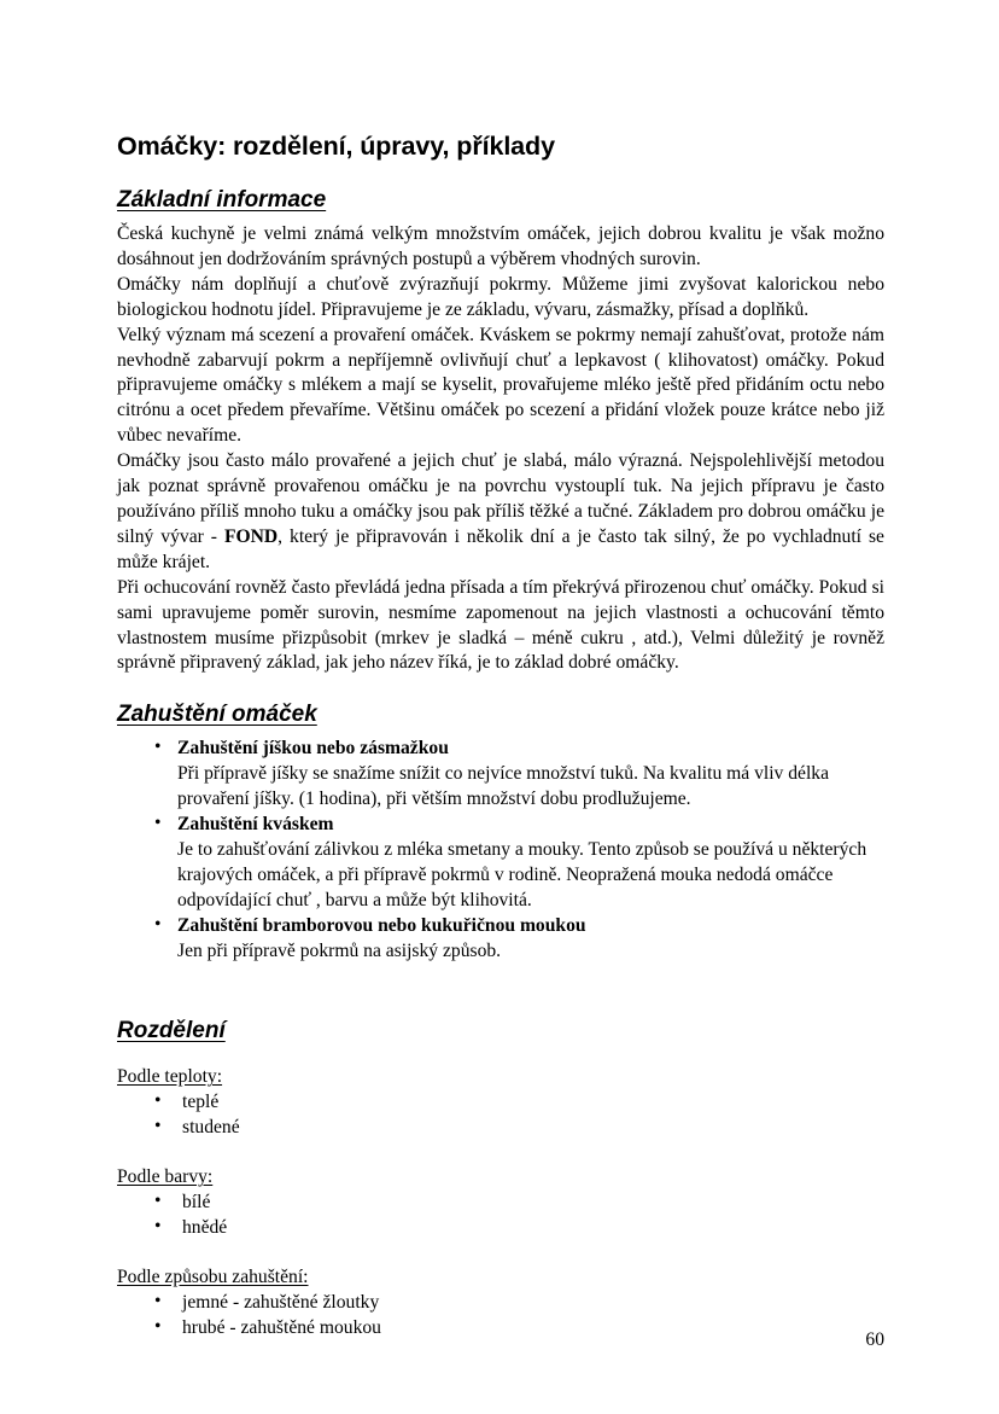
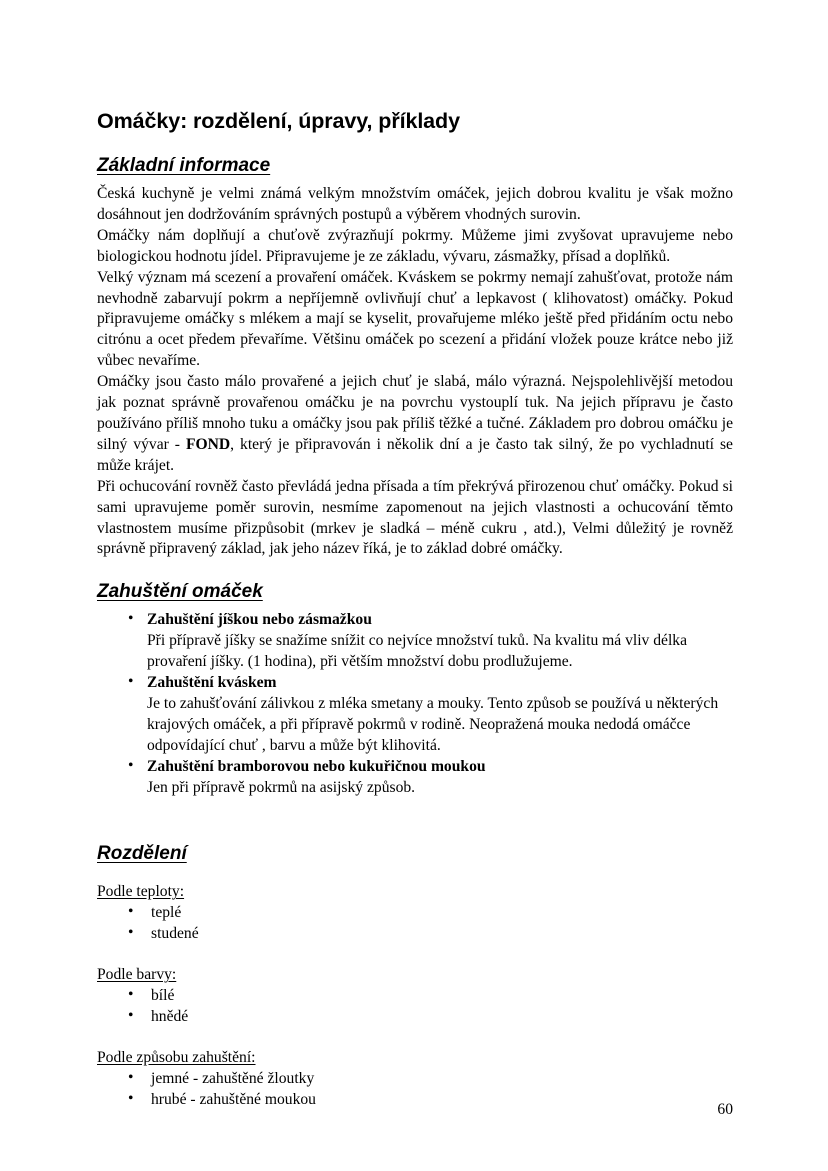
  Omáčky: rozdělení, úpravy, příklady
  Základní informace
  Česká kuchyně je velmi známá velkým množstvím omáček, jejich dobrou kvalitu je však možno dosáhnout jen dodržováním správných postupů a výběrem vhodných surovin.
- Omáčky nám doplňují a chuťově zvýrazňují pokrmy. Můžeme jimi zvyšovat kalorickou nebo biologickou hodnotu jídel. Připravujeme je ze základu, vývaru, zásmažky, přísad a doplňků.
+ Omáčky nám doplňují a chuťově zvýrazňují pokrmy. Můžeme jimi zvyšovat upravujeme nebo biologickou hodnotu jídel. Připravujeme je ze základu, vývaru, zásmažky, přísad a doplňků.
  Velký význam má scezení a provaření omáček. Kváskem se pokrmy nemají zahušťovat, protože nám nevhodně zabarvují pokrm a nepříjemně ovlivňují chuť a lepkavost ( klihovatost) omáčky. Pokud připravujeme omáčky s mlékem a mají se kyselit, provařujeme mléko ještě před přidáním octu nebo citrónu a ocet předem převaříme. Většinu omáček po scezení a přidání vložek pouze krátce nebo již vůbec nevaříme.
  Omáčky jsou často málo provařené a jejich chuť je slabá, málo výrazná. Nejspolehlivější metodou jak poznat správně provařenou omáčku je na povrchu vystouplí tuk. Na jejich přípravu je často používáno příliš mnoho tuku a omáčky jsou pak příliš těžké a tučné. Základem pro dobrou omáčku je silný vývar - FOND, který je připravován i několik dní a je často tak silný, že po vychladnutí se může krájet.
  Při ochucování rovněž často převládá jedna přísada a tím překrývá přirozenou chuť omáčky. Pokud si sami upravujeme poměr surovin, nesmíme zapomenout na jejich vlastnosti a ochucování těmto vlastnostem musíme přizpůsobit (mrkev je sladká – méně cukru , atd.), Velmi důležitý je rovněž správně připravený základ, jak jeho název říká, je to základ dobré omáčky.
  Zahuštění omáček
  Zahuštění jíškou nebo zásmažkou
  Při přípravě jíšky se snažíme snížit co nejvíce množství tuků. Na kvalitu má vliv délka provaření jíšky. (1 hodina), při větším množství dobu prodlužujeme.
  Zahuštění kváskem
  Je to zahušťování zálivkou z mléka smetany a mouky. Tento způsob se používá u některých krajových omáček, a při přípravě pokrmů v rodině. Neopražená mouka nedodá omáčce odpovídající chuť , barvu a může být klihovitá.
  Zahuštění bramborovou nebo kukuřičnou moukou
  Jen při přípravě pokrmů na asijský způsob.
  Rozdělení
  Podle teploty:
  teplé
  studené
  Podle barvy:
  bílé
  hnědé
  Podle způsobu zahuštění:
  jemné - zahuštěné žloutky
  hrubé - zahuštěné moukou
  60
